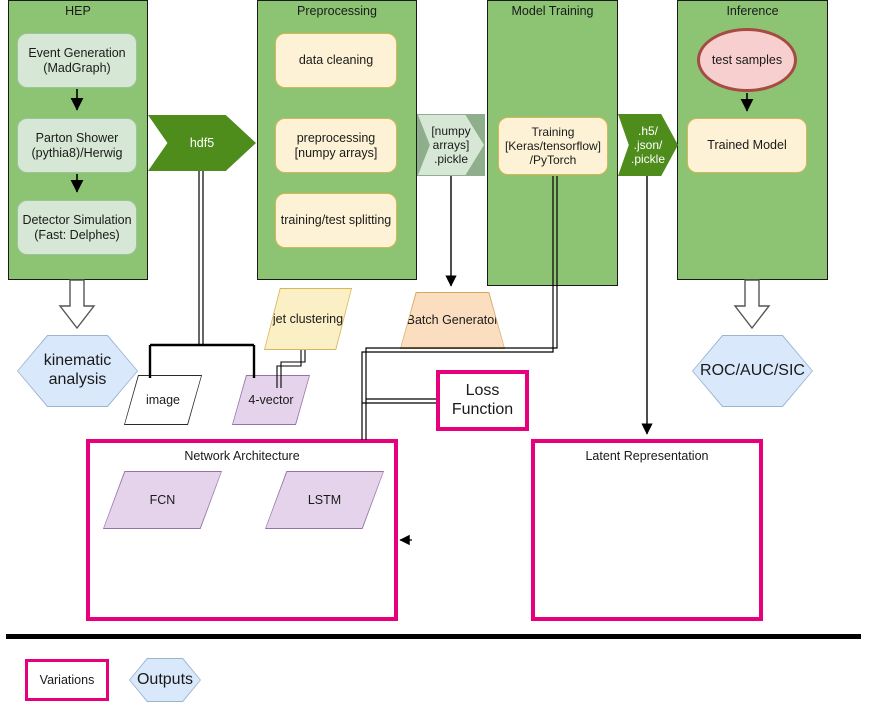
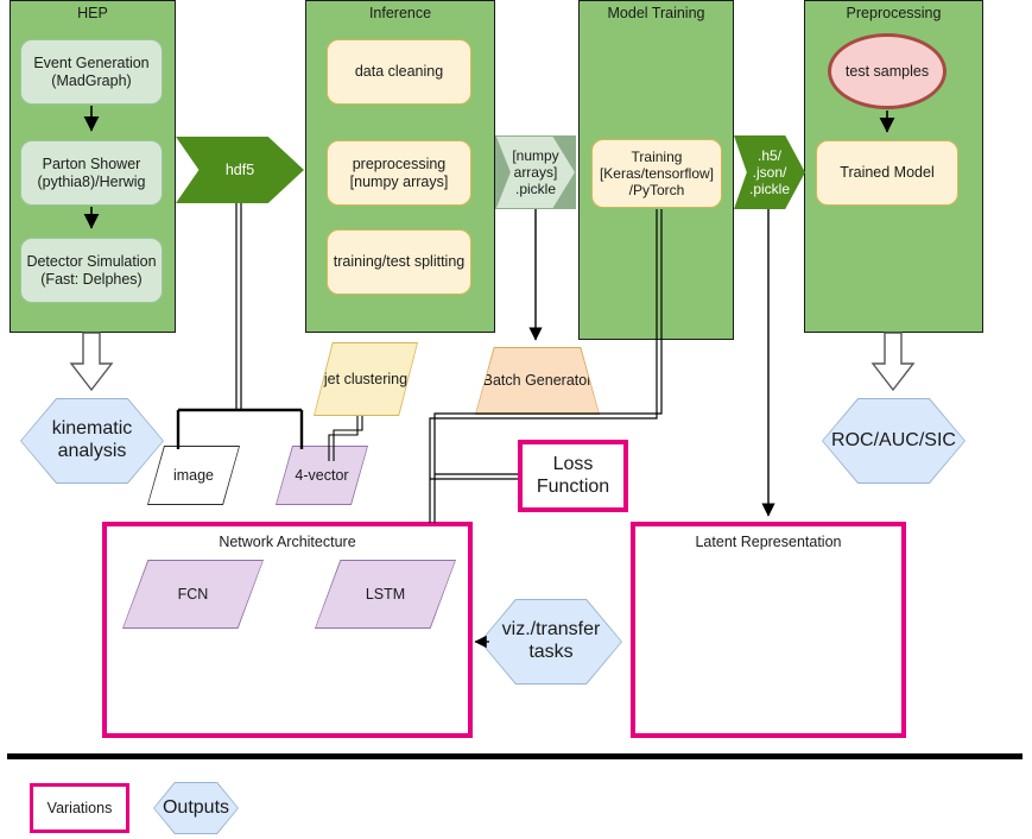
  HEP
- Preprocessing
+ Inference
  Model Training
- Inference
+ Preprocessing
  Event Generation
  (MadGraph)
  Parton Shower
  (pythia8)/Herwig
  Detector Simulation
  (Fast: Delphes)
  data cleaning
  preprocessing
  [numpy arrays]
  training/test splitting
  Training
  [Keras/tensorflow]
  /PyTorch
  test samples
  Trained Model
  hdf5
  [numpy
  arrays]
  .pickle
  .h5/
  .json/
  .pickle
  kinematic analysis
  ROC/AUC/SIC
+ viz./transfer tasks
  jet clustering
  image
  4-vector
  Batch Generato
  Loss Function
  Network Architecture
  Latent Representation
  FCN
  LSTM
  Variations
  Outputs
